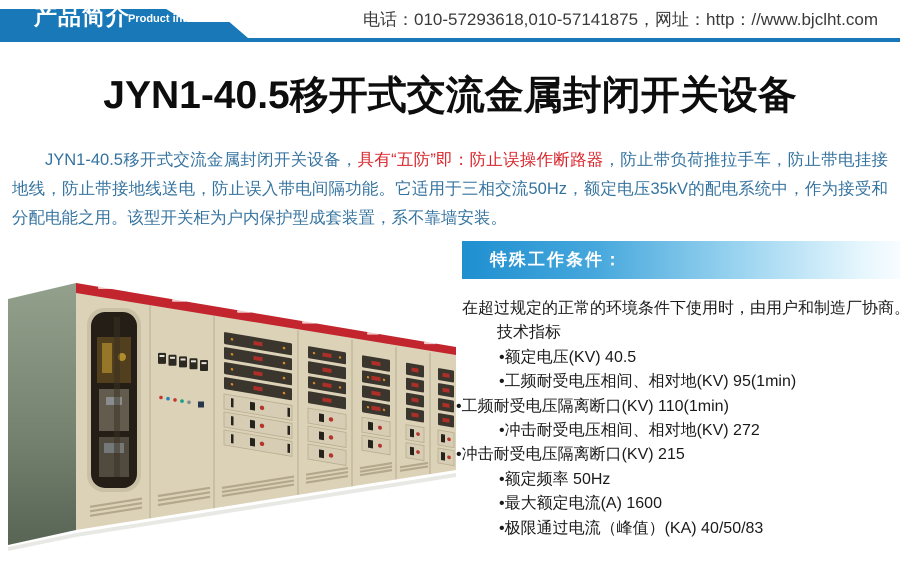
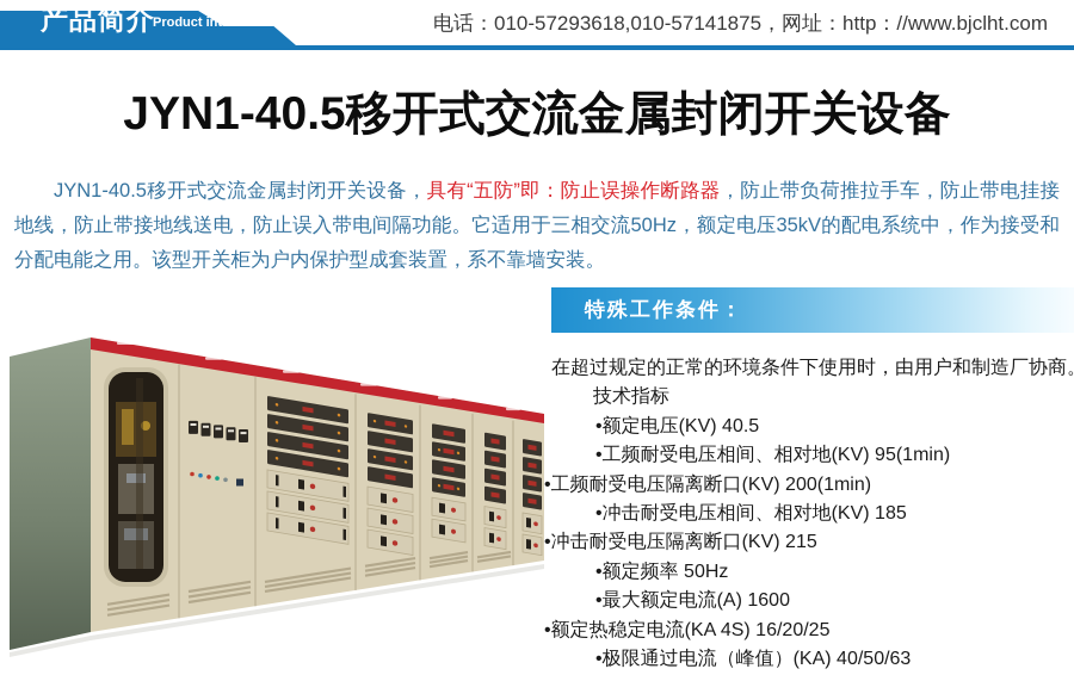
  产品简介
  Product introduction
  电话：010-57293618,010-57141875，网址：http：//www.bjclht.com
  JYN1-40.5移开式交流金属封闭开关设备
  JYN1-40.5移开式交流金属封闭开关设备，具有“五防”即：防止误操作断路器，防止带负荷推拉手车，防止带电挂接地线，防止带接地线送电，防止误入带电间隔功能。它适用于三相交流50Hz，额定电压35kV的配电系统中，作为接受和分配电能之用。该型开关柜为户内保护型成套装置，系不靠墙安装。
  特殊工作条件：
  在超过规定的正常的环境条件下使用时，由用户和制造厂协商
  技术指标
  •额定电压(KV) 40.5
  •工频耐受电压相间、相对地(KV) 95(1min)
- •工频耐受电压隔离断口(KV) 110(1min)
+ •工频耐受电压隔离断口(KV) 200(1min)
- •冲击耐受电压相间、相对地(KV) 272
+ •冲击耐受电压相间、相对地(KV) 185
  •冲击耐受电压隔离断口(KV) 215
  •额定频率 50Hz
  •最大额定电流(A) 1600
+ •额定热稳定电流(KA 4S) 16/20/25
- •极限通过电流（峰值）(KA) 40/50/83
+ •极限通过电流（峰值）(KA) 40/50/63
